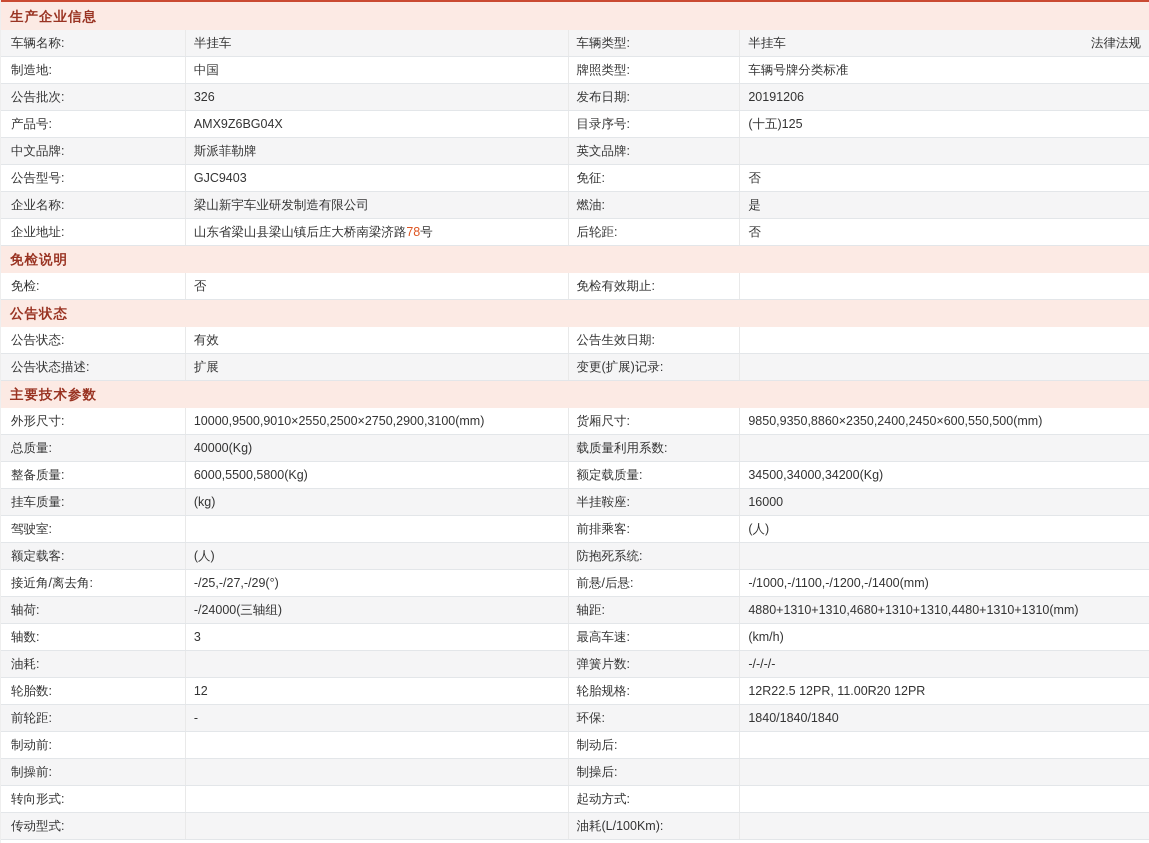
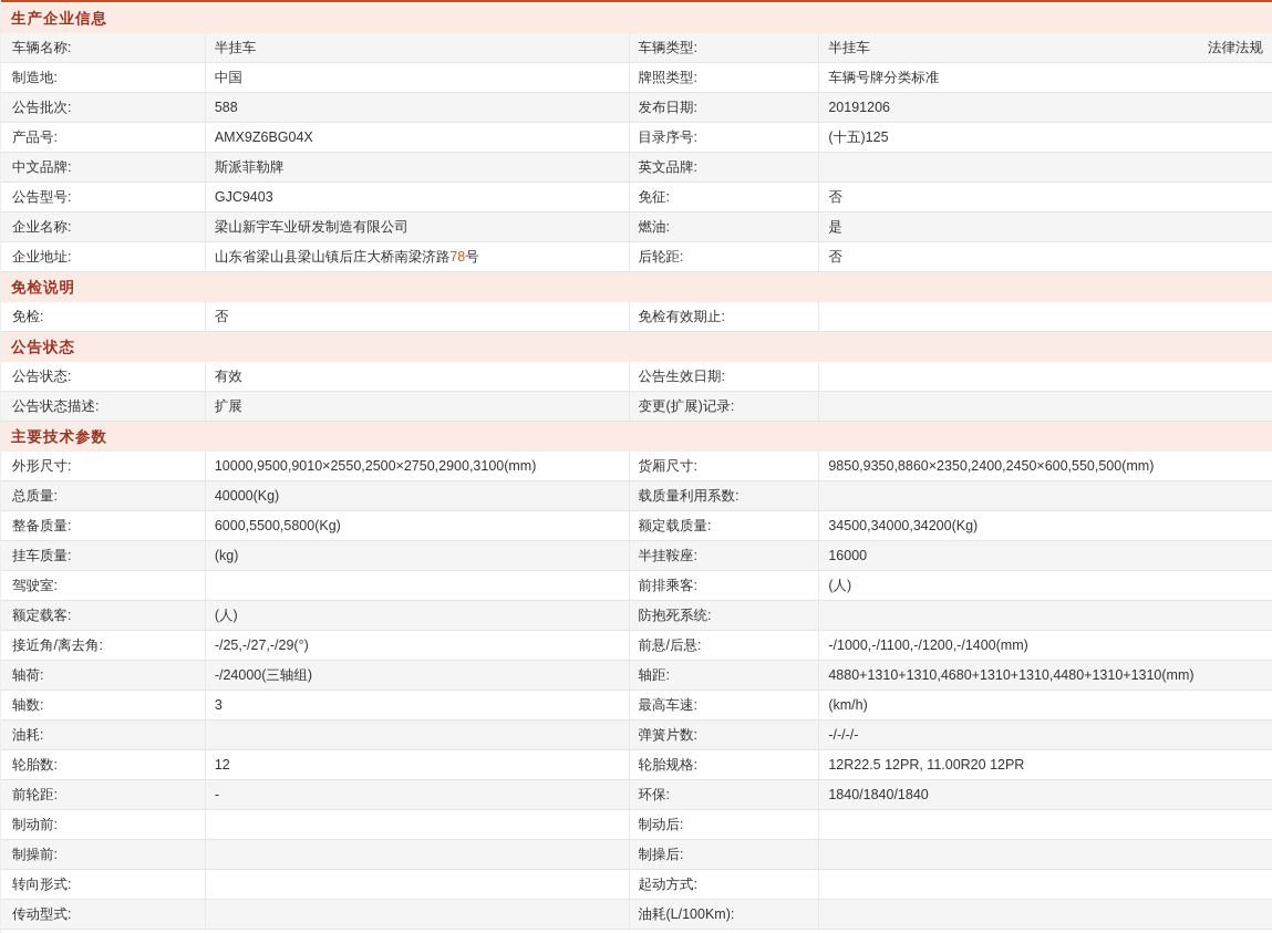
  生产企业信息
  车辆名称:
  半挂车
  车辆类型:
  半挂车
  法律法规
  制造地:
  中国
  牌照类型:
  车辆号牌分类标准
  公告批次:
- 326
+ 588
  发布日期:
  20191206
  产品号:
  AMX9Z6BG04X
  目录序号:
  (十五)125
  中文品牌:
  斯派菲勒牌
  英文品牌:
  公告型号:
  GJC9403
  免征:
  否
  企业名称:
  梁山新宇车业研发制造有限公司
  燃油:
  是
  企业地址:
  山东省梁山县梁山镇后庄大桥南梁济路78号
  后轮距:
  否
  免检说明
  免检:
  否
  免检有效期止:
  公告状态
  公告状态:
  有效
  公告生效日期:
  公告状态描述:
  扩展
  变更(扩展)记录:
  主要技术参数
  外形尺寸:
  10000,9500,9010×2550,2500×2750,2900,3100(mm)
  货厢尺寸:
  9850,9350,8860×2350,2400,2450×600,550,500(mm)
  总质量:
  40000(Kg)
  载质量利用系数:
  整备质量:
  6000,5500,5800(Kg)
  额定载质量:
  34500,34000,34200(Kg)
  挂车质量:
  (kg)
  半挂鞍座:
  16000
  驾驶室:
  前排乘客:
  (人)
  额定载客:
  (人)
  防抱死系统:
  接近角/离去角:
  -/25,-/27,-/29(°)
  前悬/后悬:
  -/1000,-/1100,-/1200,-/1400(mm)
  轴荷:
  -/24000(三轴组)
  轴距:
  4880+1310+1310,4680+1310+1310,4480+1310+1310(mm)
  轴数:
  3
  最高车速:
  (km/h)
  油耗:
  弹簧片数:
  -/-/-/-
  轮胎数:
  12
  轮胎规格:
  12R22.5 12PR, 11.00R20 12PR
  前轮距:
  -
  环保:
  1840/1840/1840
  制动前:
  制动后:
  制操前:
  制操后:
  转向形式:
  起动方式:
  传动型式:
  油耗(L/100Km):
